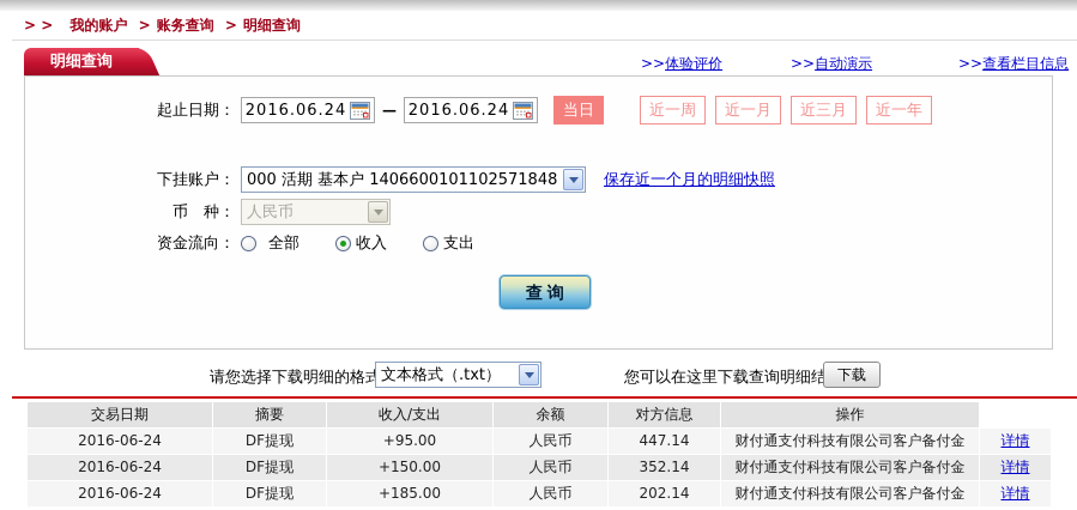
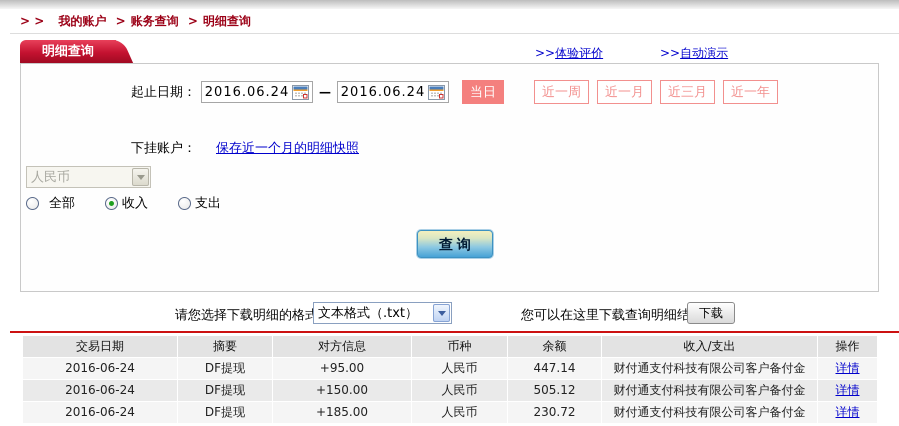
  > > 我的账户 > 账务查询 > 明细查询
  明细查询
  >>体验评价
  >>自动演示
- >>查看栏目信息
  起止日期：
  2016.06.24
  —
  2016.06.24
  当日
  近一周
  近一月
  近三月
  近一年
  下挂账户：
- 000 活期 基本户 1406600101102571848
  保存近一个月的明细快照
- 币 种：
  人民币
- 资金流向：
  全部
  收入
  支出
  查 询
  请您选择下载明细的格式
  文本格式（.txt）
  您可以在这里下载查询明细结
  下载
  交易日期
  摘要
- 收入/支出
+ 对方信息
+ 币种
  余额
- 对方信息
+ 收入/支出
  操作
  2016-06-24
  DF提现
  +95.00
  人民币
  447.14
  财付通支付科技有限公司客户备付金
  详情
  2016-06-24
  DF提现
  +150.00
  人民币
- 352.14
+ 505.12
  财付通支付科技有限公司客户备付金
  详情
  2016-06-24
  DF提现
  +185.00
  人民币
- 202.14
+ 230.72
  财付通支付科技有限公司客户备付金
  详情
